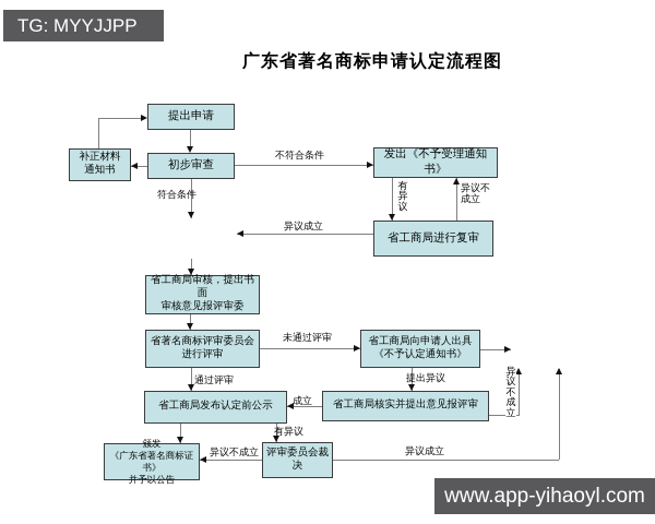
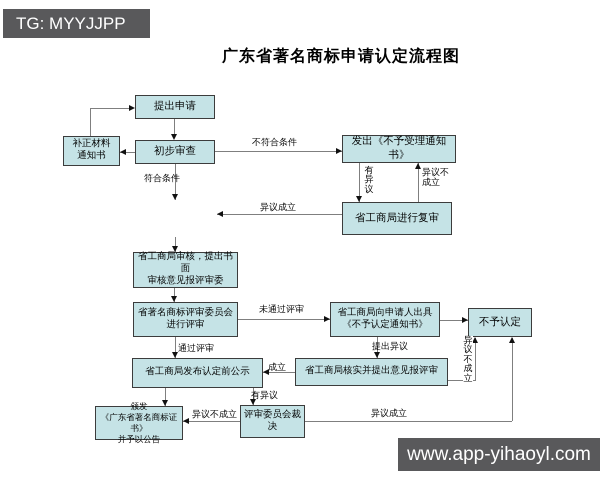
  TG: MYYJJPP
  www.app-yihaoyl.com
  广东省著名商标申请认定流程图
  提出申请
  补正材料
  通知书
  初步审查
  发出《不予受理通知书》
  省工商局进行复审
  省工商局审核，提出书面
  审核意见报评审委
  省著名商标评审委员会
  进行评审
  省工商局向申请人出具
  《不予认定通知书》
+ 不予认定
  省工商局核实并提出意见报评审
  省工商局发布认定前公示
  颁发
  《广东省著名商标证书》
  并予以公告
  评审委员会裁决
  符合条件
  不符合条件
  异议成立
  有
  异
  议
  异议不
  成立
  未通过评审
  通过评审
  提出异议
  成立
  有异议
  异议不成立
  异议成立
  异
  议
  不
  成
  立
